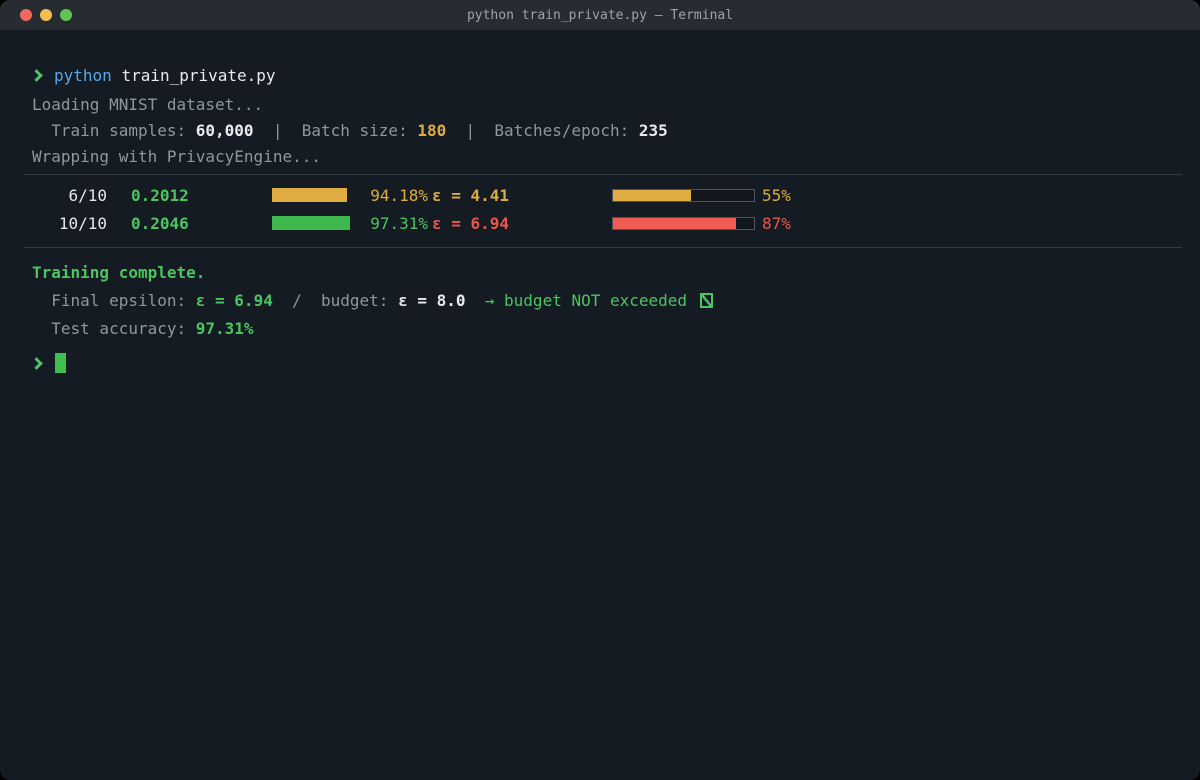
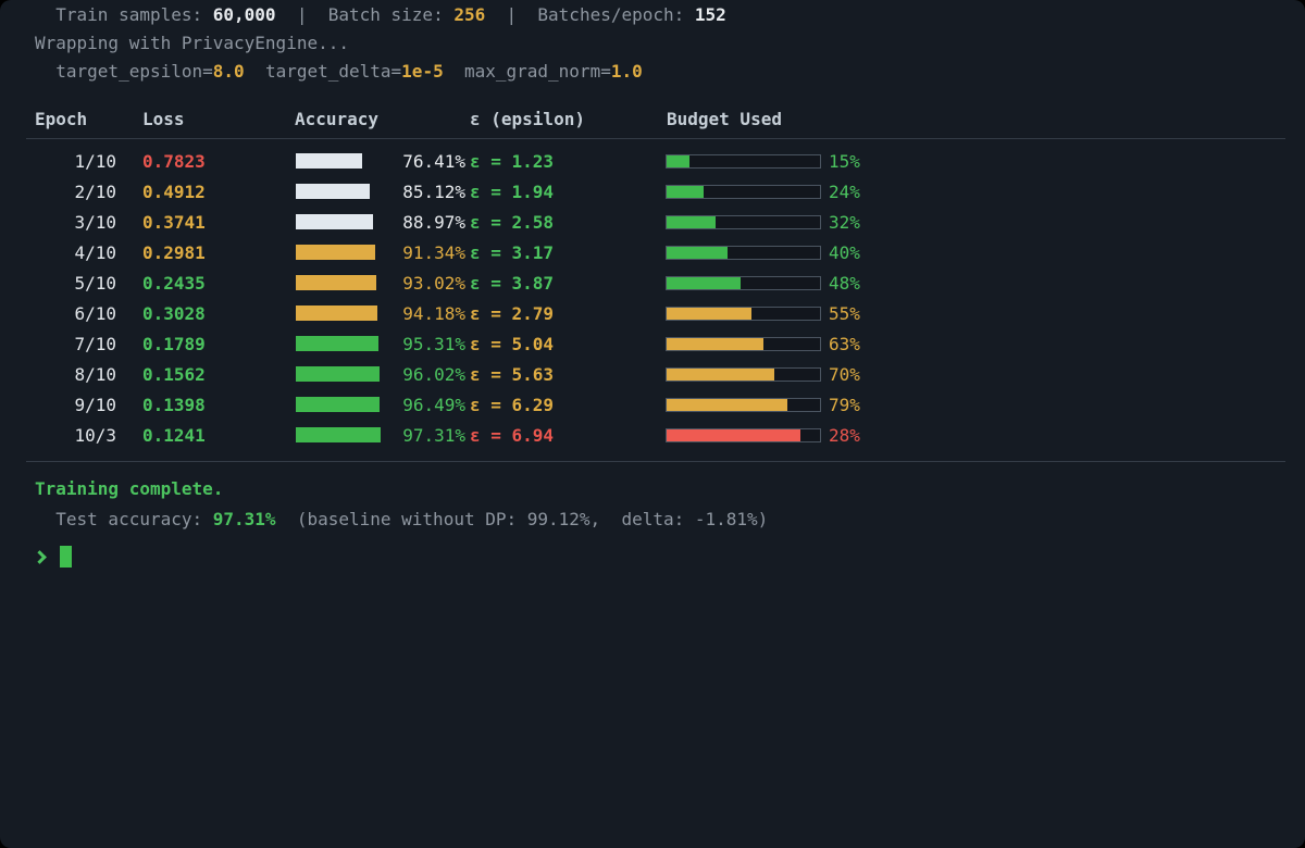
- python train_private.py — Terminal
- python train_private.py
- Loading MNIST dataset...
  Train samples:
  60,000
  |
  Batch size:
- 180
+ 256
  |
  Batches/epoch:
- 235
+ 152
  Wrapping with PrivacyEngine...
+ target_epsilon=
+ 8.0
+ target_delta=
+ 1e-5
+ max_grad_norm=
+ 1.0
+ Epoch
+ Loss
+ Accuracy
+ ε (epsilon)
+ Budget Used
+ 1/10
+ 0.7823
+ 76.41%
+ ε = 1.23
+ 15%
+ 2/10
+ 0.4912
+ 85.12%
+ ε = 1.94
+ 24%
+ 3/10
+ 0.3741
+ 88.97%
+ ε = 2.58
+ 32%
+ 4/10
+ 0.2981
+ 91.34%
+ ε = 3.17
+ 40%
+ 5/10
+ 0.2435
+ 93.02%
+ ε = 3.87
+ 48%
  6/10
- 0.2012
+ 0.3028
  94.18%
- ε = 4.41
+ ε = 2.79
  55%
+ 7/10
+ 0.1789
+ 95.31%
+ ε = 5.04
+ 63%
+ 8/10
+ 0.1562
+ 96.02%
+ ε = 5.63
+ 70%
+ 9/10
+ 0.1398
+ 96.49%
+ ε = 6.29
+ 79%
- 10/10
+ 10/3
- 0.2046
+ 0.1241
  97.31%
  ε = 6.94
- 87%
+ 28%
  Training complete.
- Final epsilon: ε = 6.94 / budget: ε = 8.0 → budget NOT exceeded
  Test accuracy:
  97.31%
+ (baseline without DP: 99.12%, delta: -1.81%)
